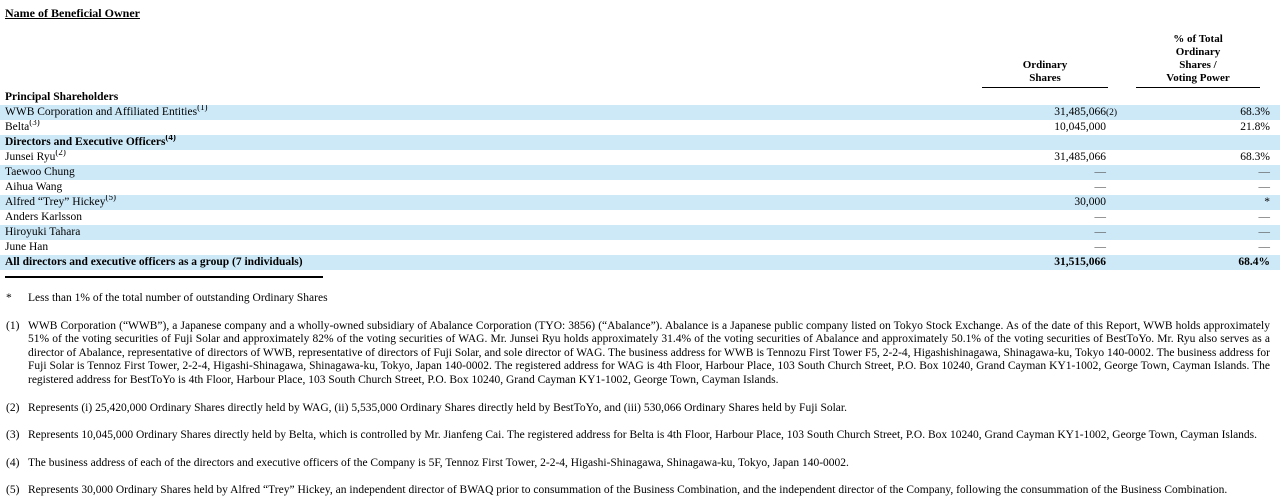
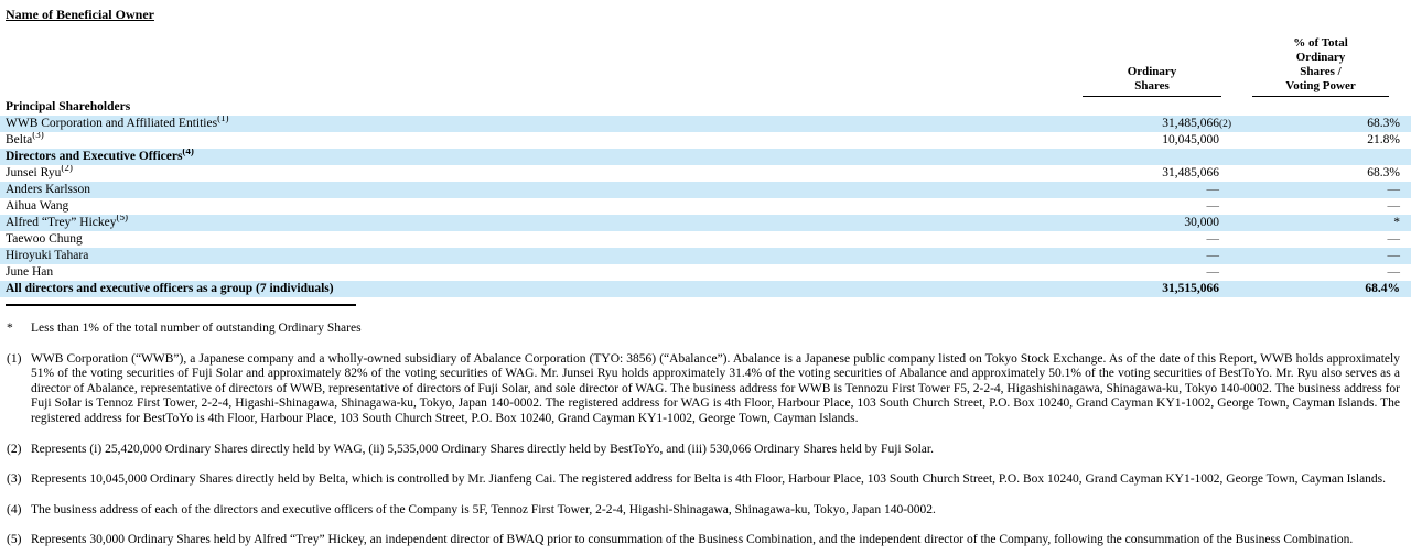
  Name of Beneficial Owner
  Ordinary
  Shares
  % of Total
  Ordinary
  Shares /
  Voting Power
  Principal Shareholders
  WWB Corporation and Affiliated Entities(1)
  31,485,066
  (2)
  68.3%
  Belta(3)
  10,045,000
  21.8%
  Directors and Executive Officers(4)
  Junsei Ryu(2)
  31,485,066
  68.3%
- Taewoo Chung
+ Anders Karlsson
  —
  —
  Aihua Wang
  —
  —
  Alfred “Trey” Hickey(5)
  30,000
  *
- Anders Karlsson
+ Taewoo Chung
  —
  —
  Hiroyuki Tahara
  —
  —
  June Han
  —
  —
  All directors and executive officers as a group (7 individuals)
  31,515,066
  68.4%
  *
  Less than 1% of the total number of outstanding Ordinary Shares
  (1)
  WWB Corporation (“WWB”), a Japanese company and a wholly-owned subsidiary of Abalance Corporation (TYO: 3856) (“Abalance”). Abalance is a Japanese public company listed on Tokyo Stock Exchange. As of the date of this Report, WWB holds approximately 51% of the voting securities of Fuji Solar and approximately 82% of the voting securities of WAG. Mr. Junsei Ryu holds approximately 31.4% of the voting securities of Abalance and approximately 50.1% of the voting securities of BestToYo. Mr. Ryu also serves as a director of Abalance, representative of directors of WWB, representative of directors of Fuji Solar, and sole director of WAG. The business address for WWB is Tennozu First Tower F5, 2-2-4, Higashishinagawa, Shinagawa-ku, Tokyo 140-0002. The business address for Fuji Solar is Tennoz First Tower, 2-2-4, Higashi-Shinagawa, Shinagawa-ku, Tokyo, Japan 140-0002. The registered address for WAG is 4th Floor, Harbour Place, 103 South Church Street, P.O. Box 10240, Grand Cayman KY1-1002, George Town, Cayman Islands. The registered address for BestToYo is 4th Floor, Harbour Place, 103 South Church Street, P.O. Box 10240, Grand Cayman KY1-1002, George Town, Cayman Islands.
  (2)
  Represents (i) 25,420,000 Ordinary Shares directly held by WAG, (ii) 5,535,000 Ordinary Shares directly held by BestToYo, and (iii) 530,066 Ordinary Shares held by Fuji Solar.
  (3)
  Represents 10,045,000 Ordinary Shares directly held by Belta, which is controlled by Mr. Jianfeng Cai. The registered address for Belta is 4th Floor, Harbour Place, 103 South Church Street, P.O. Box 10240, Grand Cayman KY1-1002, George Town, Cayman Islands.
  (4)
  The business address of each of the directors and executive officers of the Company is 5F, Tennoz First Tower, 2-2-4, Higashi-Shinagawa, Shinagawa-ku, Tokyo, Japan 140-0002.
  (5)
  Represents 30,000 Ordinary Shares held by Alfred “Trey” Hickey, an independent director of BWAQ prior to consummation of the Business Combination, and the independent director of the Company, following the consummation of the Business Combination.
